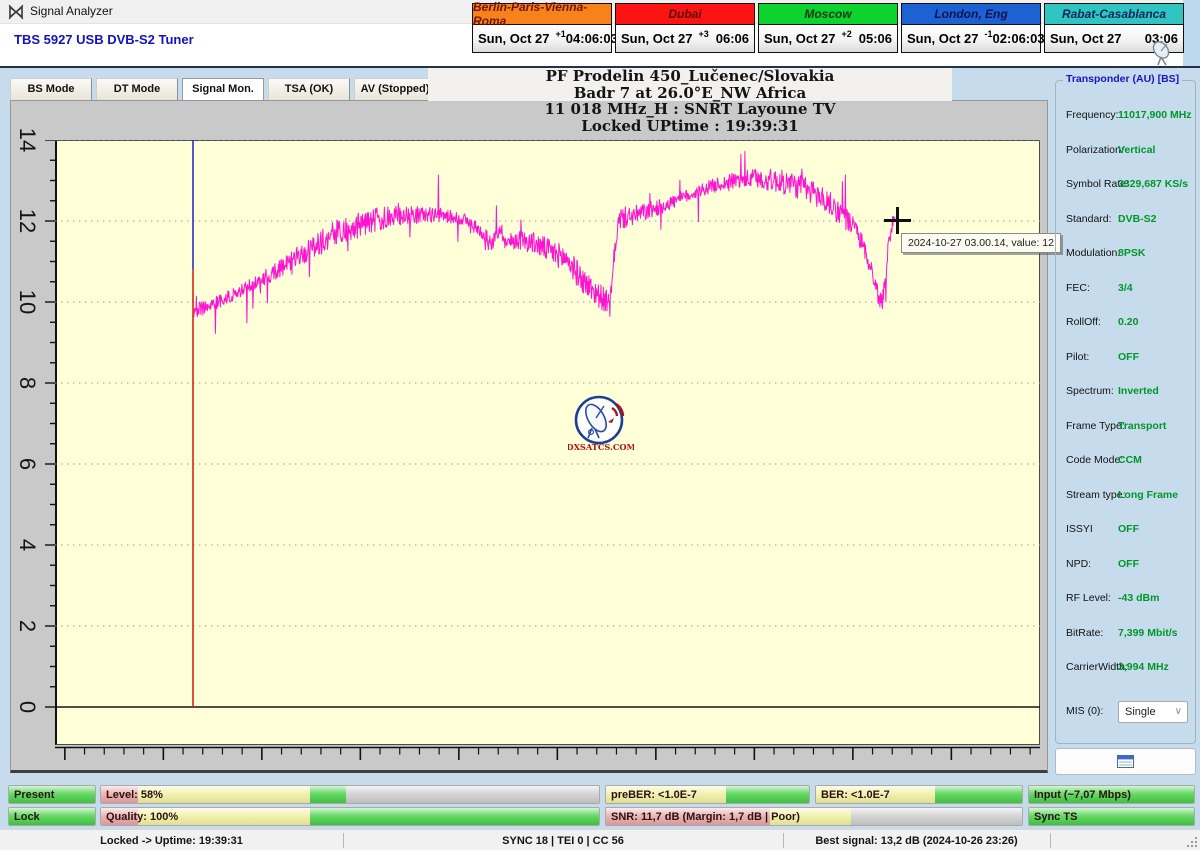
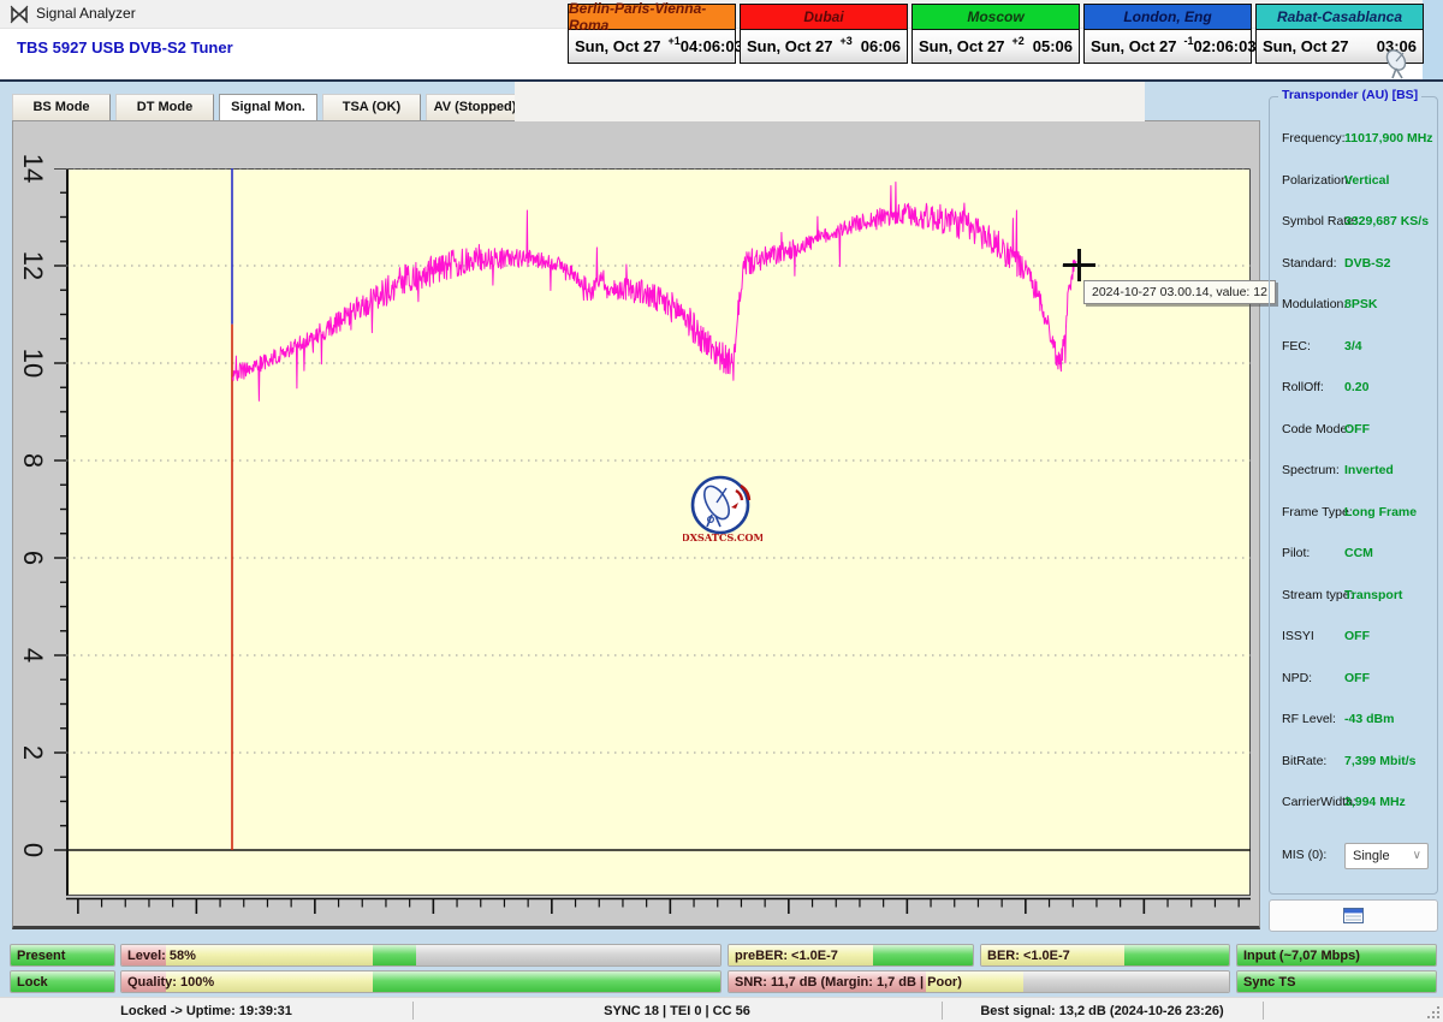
  Signal Analyzer
  TBS 5927 USB DVB-S2 Tuner
  Berlin-Paris-Vienna-Roma
  Sun, Oct 27
  +1
  04:06:0
  Dubai
  Sun, Oct 27
  +3
  06:06
  Moscow
  Sun, Oct 27
  +2
  05:06
  London, Eng
  Sun, Oct 27
  -1
  02:06:03
  Rabat-Casablanca
  Sun, Oct 27
  03:06
  BS Mode
  DT Mode
  Signal Mon.
  TSA (OK)
  AV (Stopped
- PF Prodelin 450_Lučenec/Slovakia
- Badr 7 at 26.0°E_NW Africa
- 11 018 MHz_H : SNRT Layoune TV
- Locked UPtime : 19:39:31
  DXSATCS.COM
  2024-10-27 03.00.14, value: 12
  Transponder (AU) [BS]
  Frequency:
  11017,900 MHz
  Polarization:
  Vertical
  Symbol Rate:
  3329,687 KS/s
  Standard:
  DVB-S2
  Modulation:
  8PSK
  FEC:
  3/4
  RollOff:
  0.20
- Pilot:
+ Code Mode:
  OFF
  Spectrum:
  Inverted
  Frame Type:
- Transport
+ Long Frame
- Code Mode:
+ Pilot:
  CCM
  Stream type:
- Long Frame
+ Transport
  ISSYI
  OFF
  NPD:
  OFF
  RF Level:
  -43 dBm
  BitRate:
  7,399 Mbit/s
  CarrierWidth:
  3,994 MHz
  MIS (0):
  Single
  ∨
  Present
  Level: 58%
  preBER: <1.0E-7
  BER: <1.0E-7
  Input (~7,07 Mbps)
  Lock
  Quality: 100%
  SNR: 11,7 dB (Margin: 1,7 dB | Poor)
  Sync TS
  Locked -> Uptime: 19:39:31
  SYNC 18 | TEI 0 | CC 56
  Best signal: 13,2 dB (2024-10-26 23:26)
